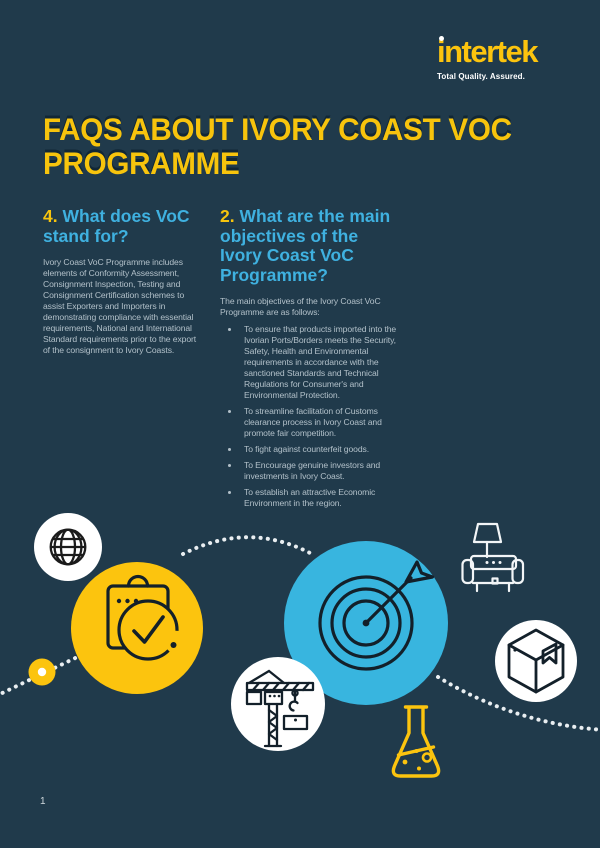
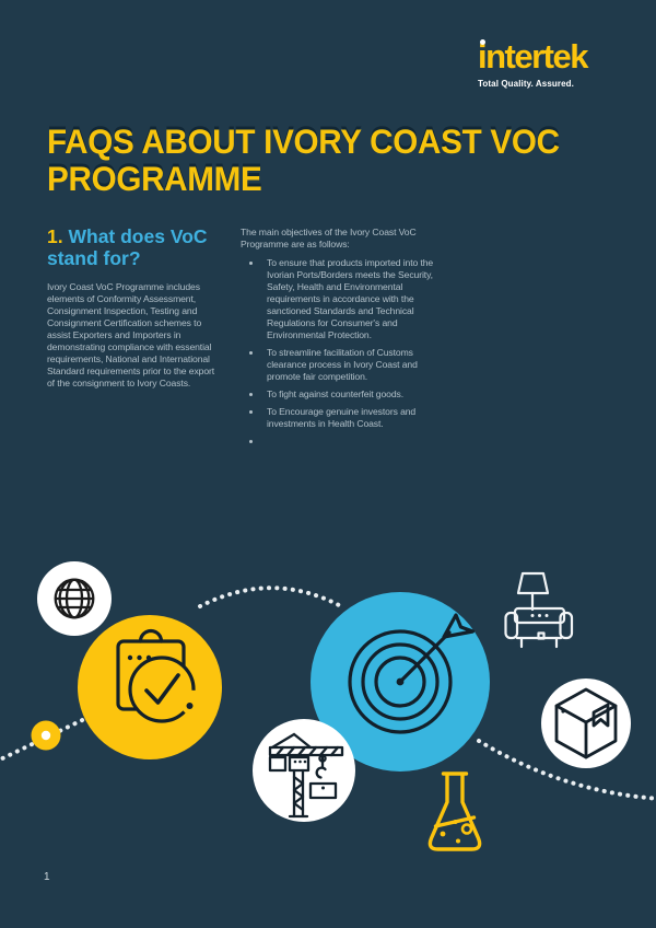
  intertek
  Total Quality. Assured.
  FAQS ABOUT IVORY COAST VOC PROGRAMME
- 4. What does VoC stand for?
+ 1. What does VoC stand for?
  Ivory Coast VoC Programme includes elements of Conformity Assessment, Consignment Inspection, Testing and Consignment Certification schemes to assist Exporters and Importers in demonstrating compliance with essential requirements, National and International Standard requirements prior to the export of the consignment to Ivory Coasts.
- 2. What are the main objectives of the Ivory Coast VoC Programme?
  The main objectives of the Ivory Coast VoC Programme are as follows:
  To ensure that products imported into the Ivorian Ports/Borders meets the Security, Safety, Health and Environmental requirements in accordance with the sanctioned Standards and Technical Regulations for Consumer's and Environmental Protection.
  To streamline facilitation of Customs clearance process in Ivory Coast and promote fair competition.
  To fight against counterfeit goods.
- To Encourage genuine investors and investments in Ivory Coast.
+ To Encourage genuine investors and investments in Health Coast.
- To establish an attractive Economic Environment in the region.
  1
